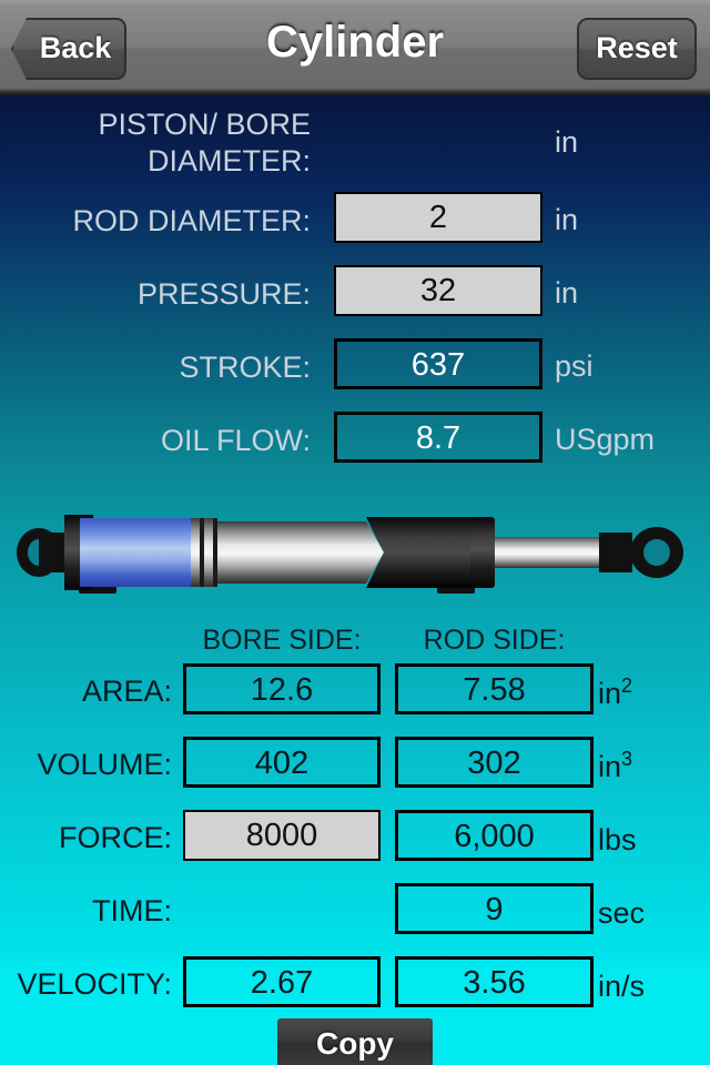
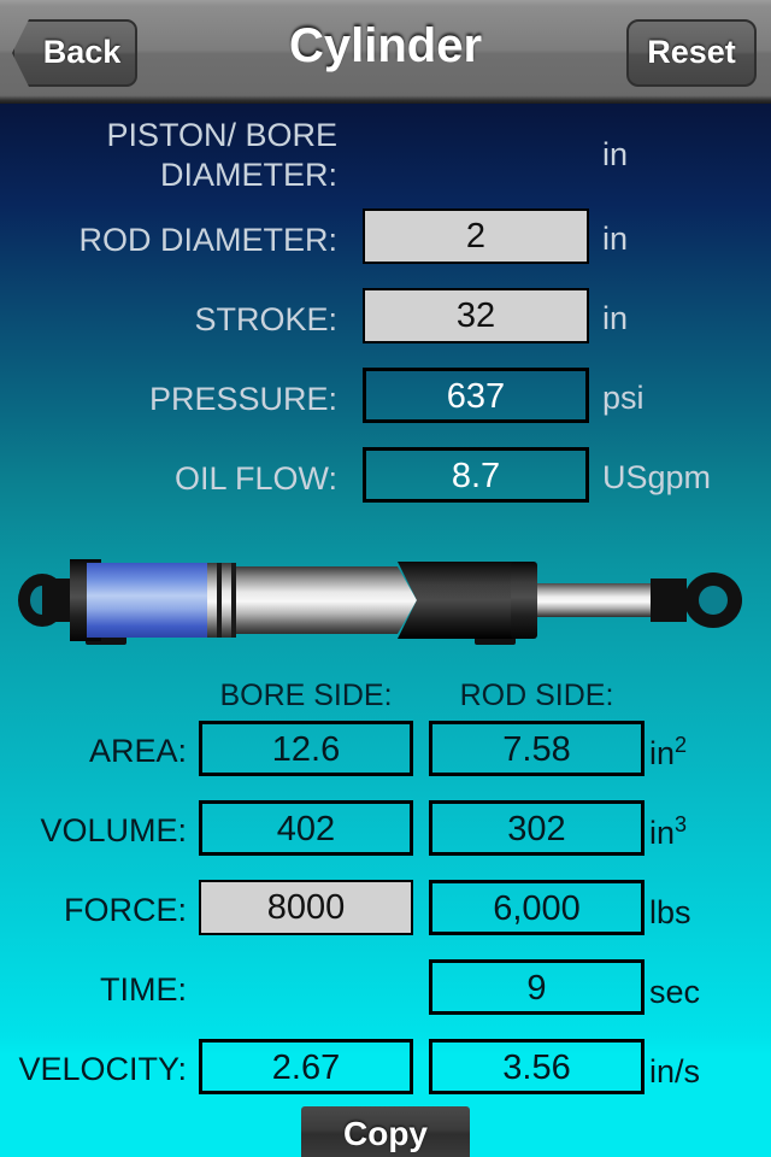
  Back
  Cylinder
  Reset
  PISTON/ BORE DIAMETER:
  in
  ROD DIAMETER:
  2
  in
- PRESSURE:
+ STROKE:
  32
  in
- STROKE:
+ PRESSURE:
  637
  psi
  OIL FLOW:
  8.7
  USgpm
  BORE SIDE:
  ROD SIDE:
  AREA:
  12.6
  7.58
  in2
  VOLUME:
  402
  302
  in3
  FORCE:
  8000
  6,000
  lbs
  TIME:
  9
  sec
  VELOCITY:
  2.67
  3.56
  in/s
  Copy
